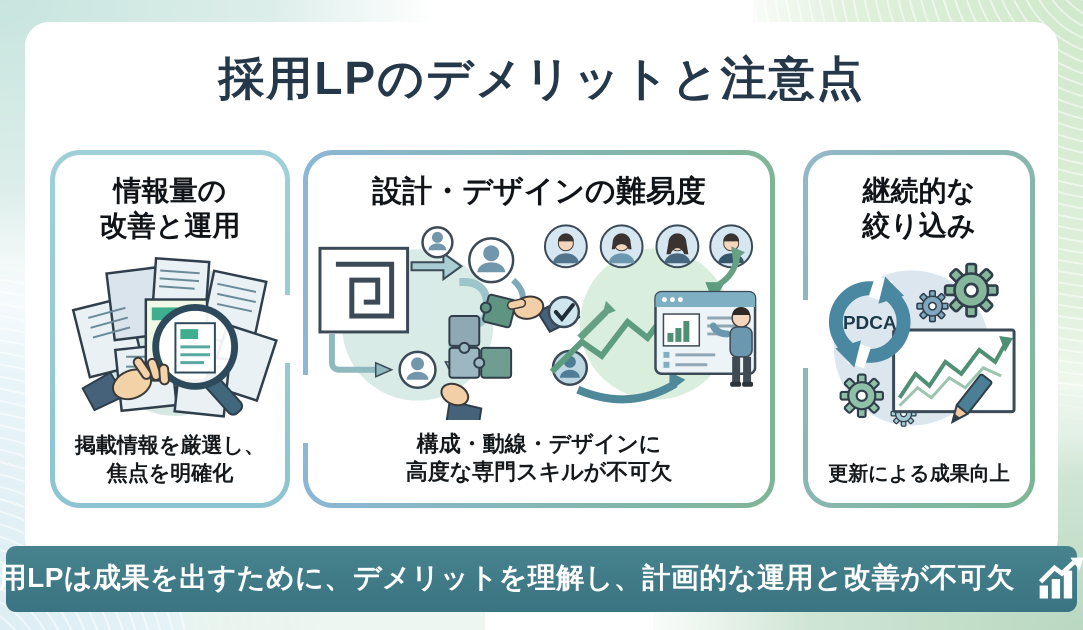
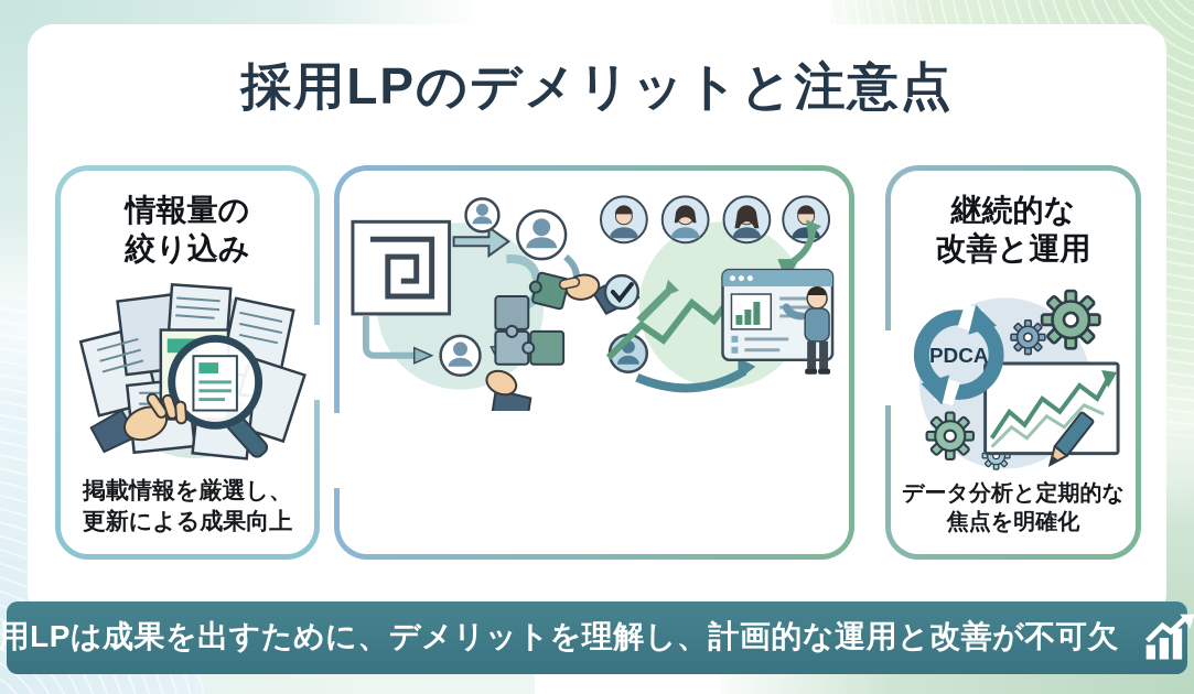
  採用LPのデメリットと注意点
  情報量の
- 改善と運用
+ 絞り込み
  掲載情報を厳選し、
- 焦点を明確化
+ 更新による成果向上
- 設計・デザインの難易度
- 構成・動線・デザインに
- 高度な専門スキルが不可欠
  継続的な
- 絞り込み
+ 改善と運用
  PDCA
+ データ分析と定期的な
- 更新による成果向上
+ 焦点を明確化
  用LPは成果を出すために、デメリットを理解し、計画的な運用と改善が不可欠
